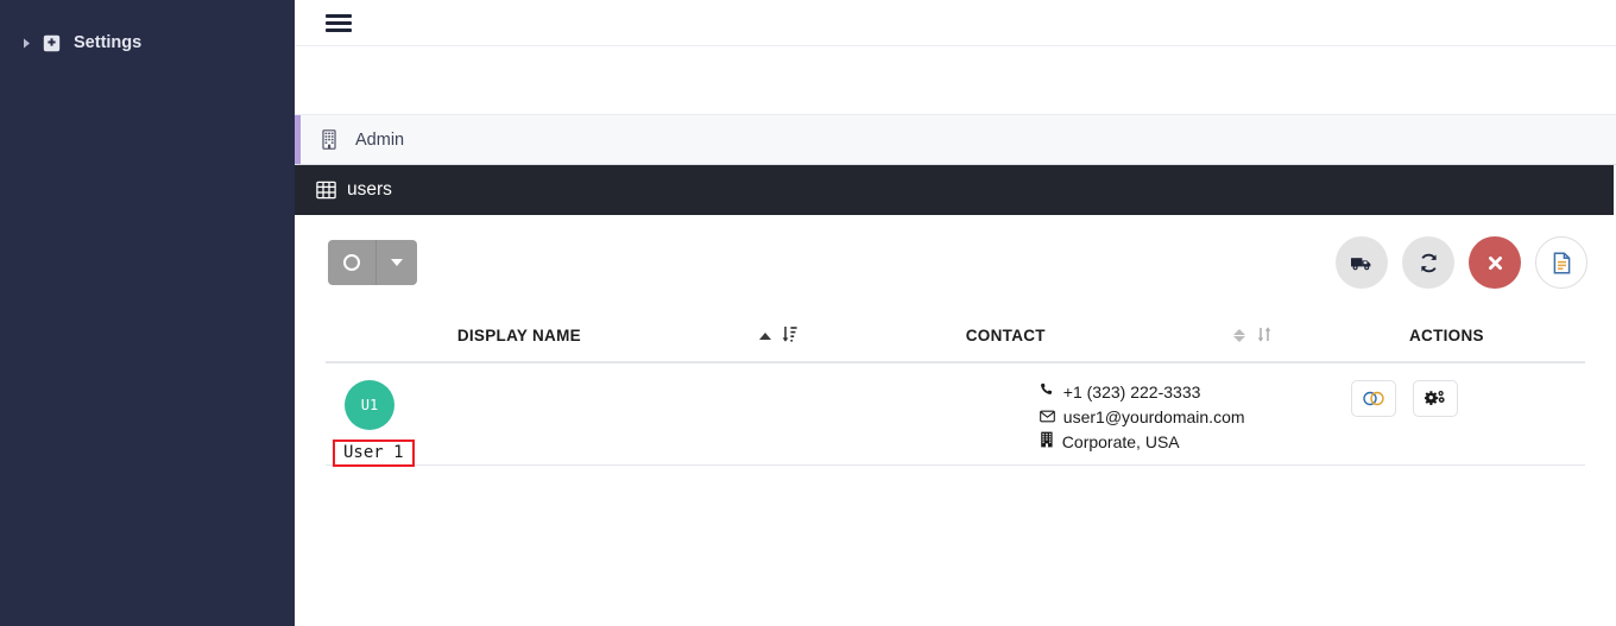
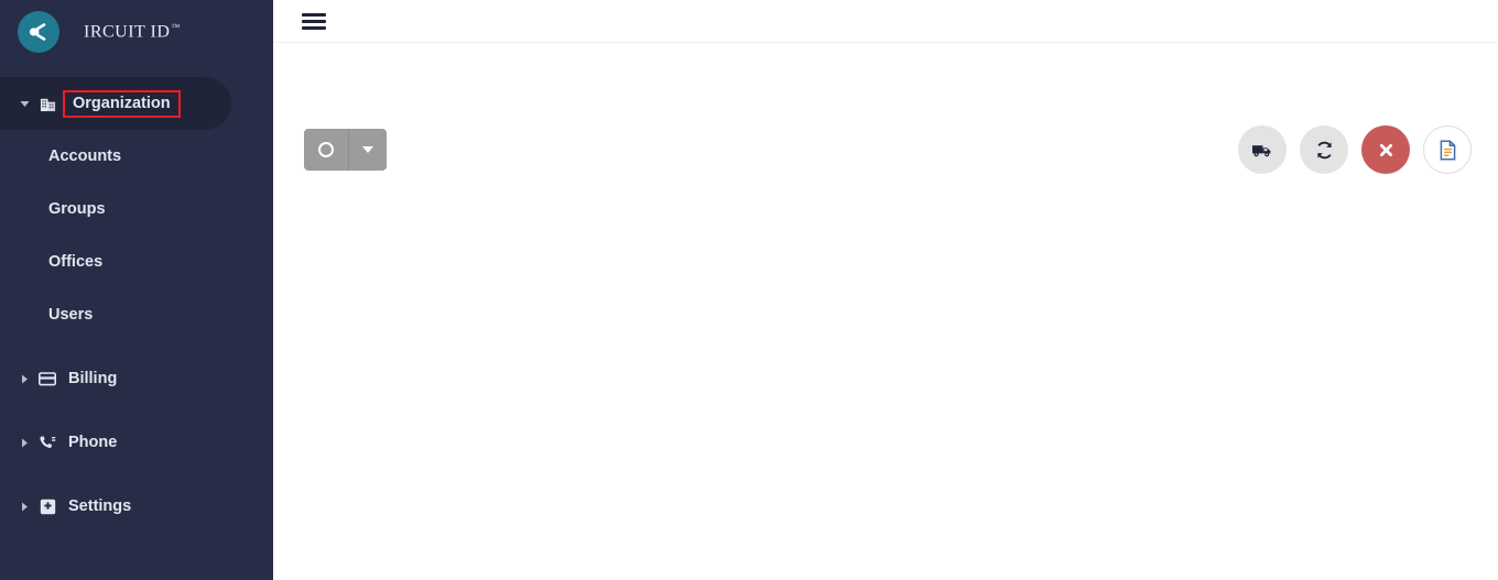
+ IRCUIT ID™
+ Organization
+ Accounts
+ Groups
+ Offices
+ Users
+ Billing
+ Phone
  Settings
- Admin
- users
- DISPLAY NAME	CONTACT	ACTIONS
- U1 User 1	+1 (323) 222-3333 user1@yourdomain.com Corporate, USA
